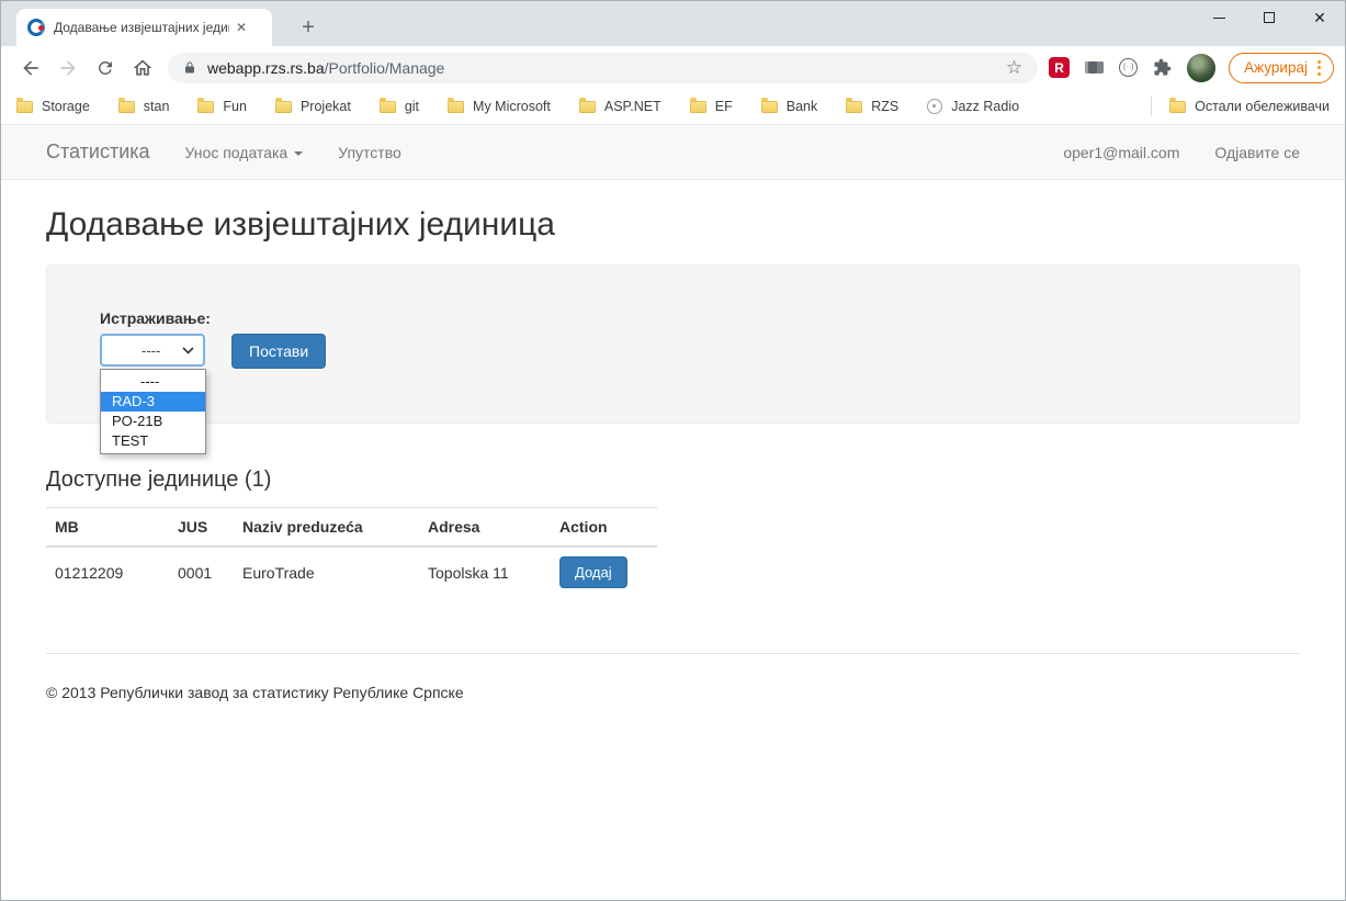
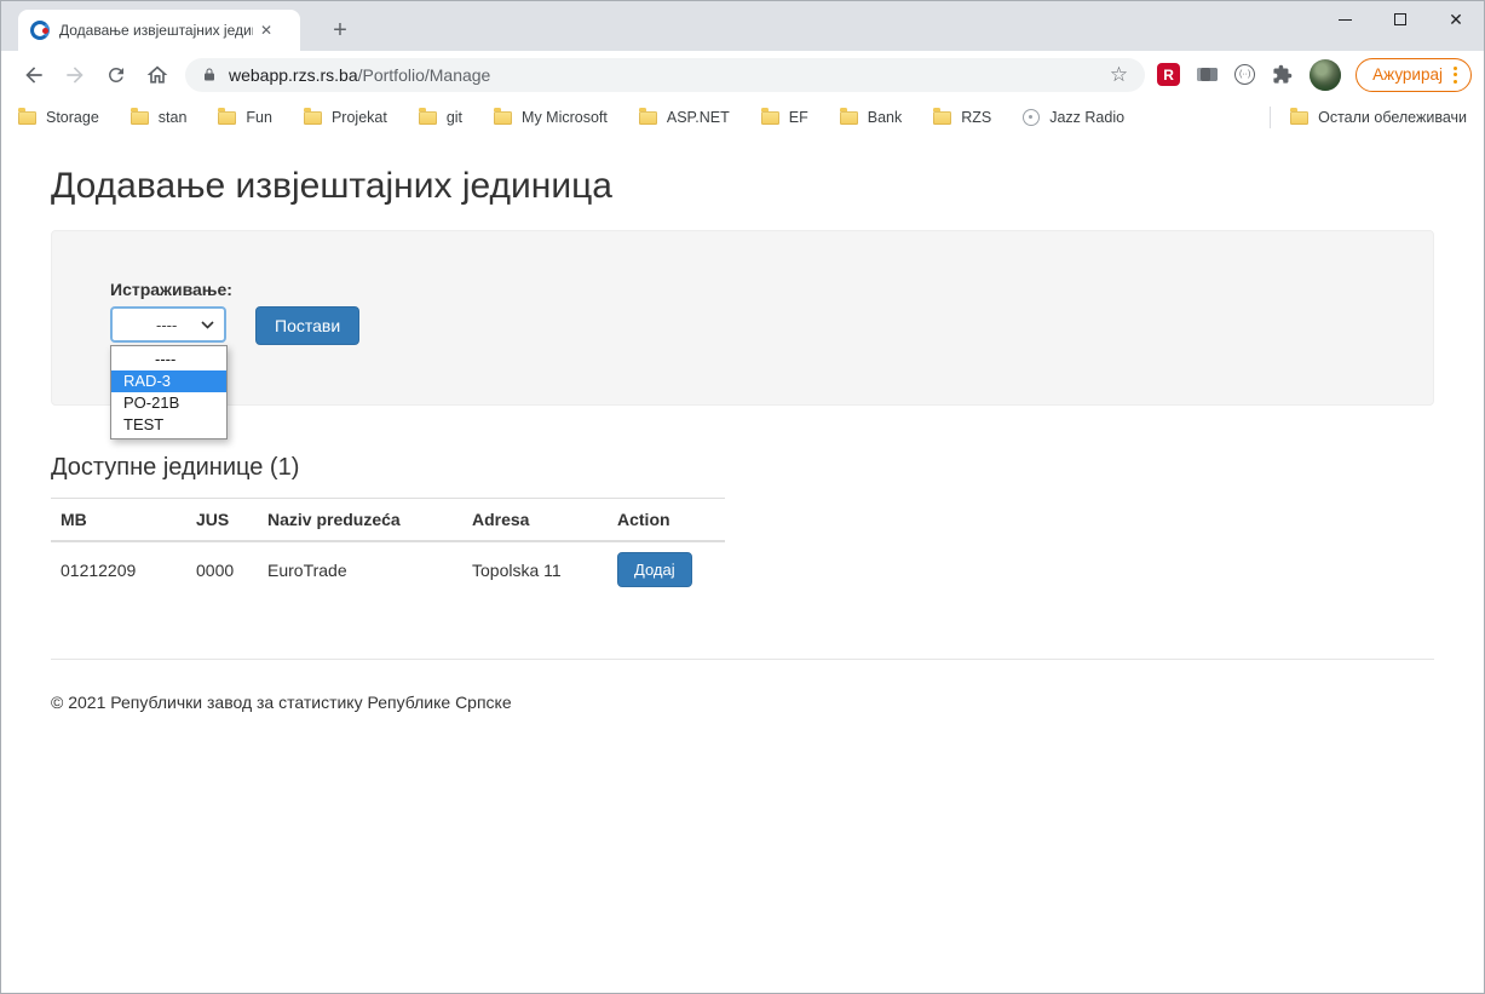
  Додавање извјештајних једи
  ✕
  +
  ✕
  webapp.rzs.rs.ba/Portfolio/Manage
  ☆
  R
  Ажурирај
  Storage
  stan
  Fun
  Projekat
  git
  My Microsoft
  ASP.NET
  EF
  Bank
  RZS
  Jazz Radio
  Остали обележивачи
- Статистика
- Унос података
- Упутство
- oper1@mail.com
- Одјавите се
  Додавање извјештајних јединица
  Истраживање:
  ----
  ----
  RAD-3
  PO-21B
  TEST
  Постави
  Доступне јединице (1)
  MB	JUS	Naziv preduzeća	Adresa	Action
- 01212209	0001	EuroTrade	Topolska 11	Додај
+ 01212209	0000	EuroTrade	Topolska 11	Додај
- © 2013 Републички завод за статистику Републике Српске
+ © 2021 Републички завод за статистику Републике Српске
